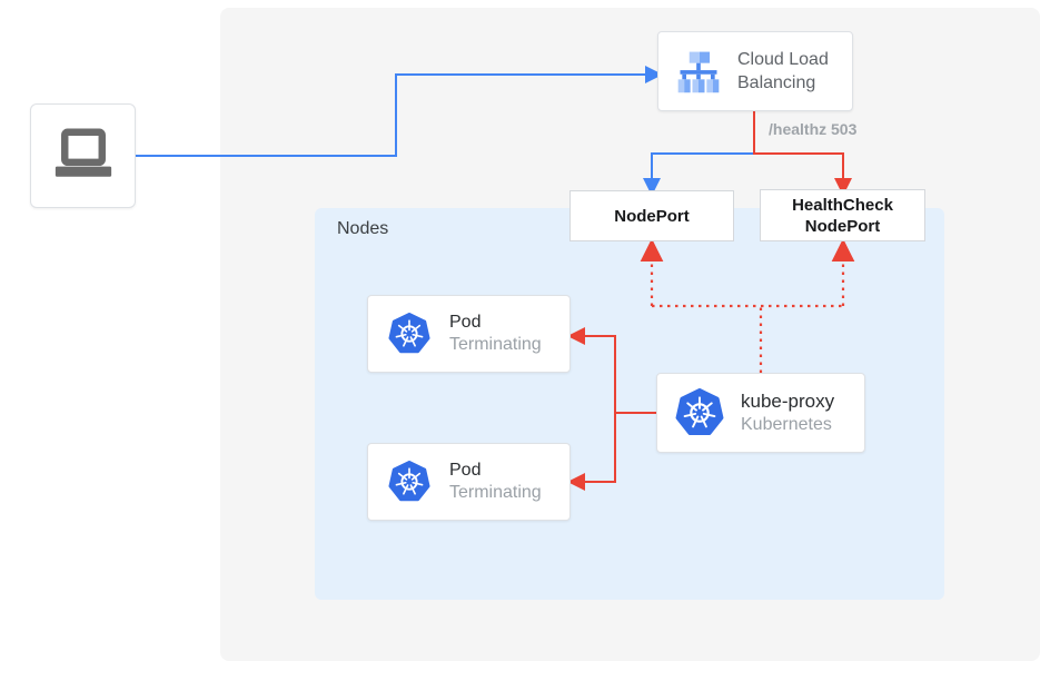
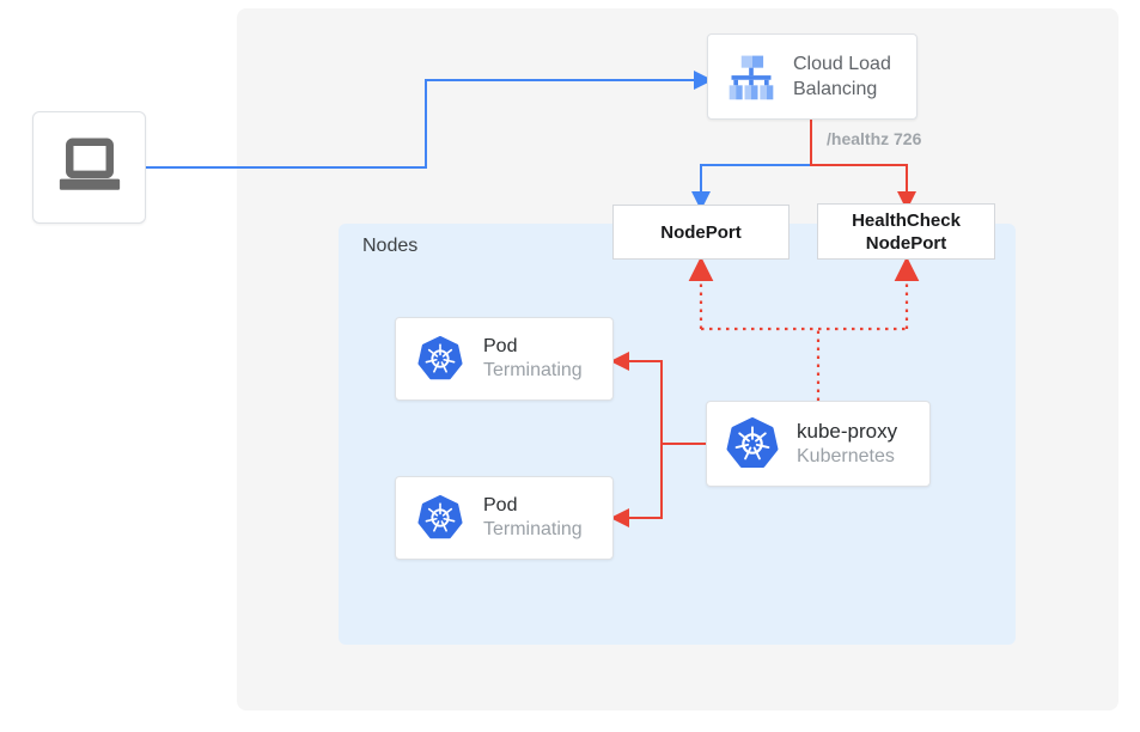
  Nodes
  Cloud Load Balancing
- /healthz 503
+ /healthz 726
  NodePort
  HealthCheck
  NodePort
  Pod
  Terminating
  Pod
  Terminating
  kube-proxy
  Kubernetes
